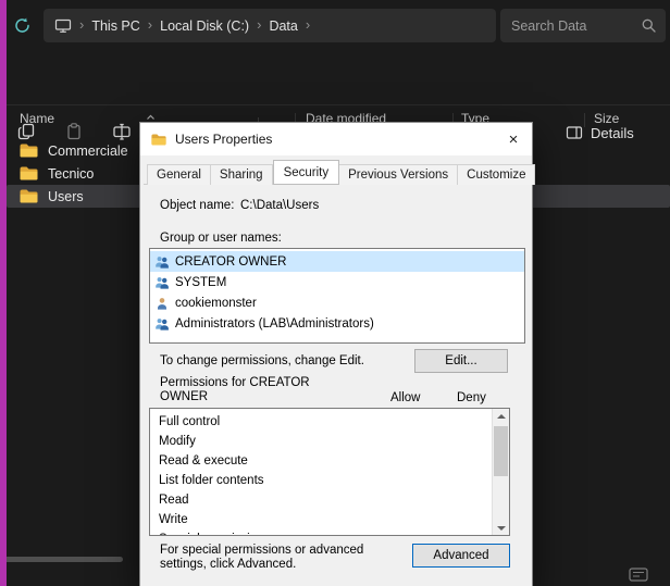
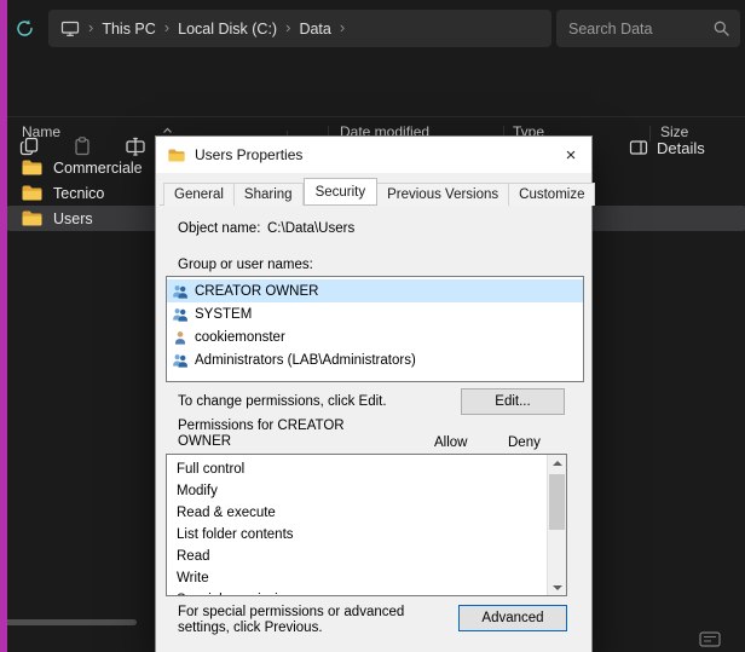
  ›
  This PC
  ›
  Local Disk (C:)
  ›
  Data
  ›
  Search Data
  Details
  Name
  Date modified
  Type
  Size
  Commerciale
  Tecnico
  Users
  Users Properties
  ×
  General
  Sharing
  Security
  Previous Versions
  Customize
  Object name:
  C:\Data\Users
  Group or user names:
  CREATOR OWNER
  SYSTEM
  cookiemonster
  Administrators (LAB\Administrators)
- To change permissions, change Edit.
+ To change permissions, click Edit.
  Edit...
  Permissions for CREATOR OWNER
  Allow
  Deny
  Full control
  Modify
  Read & execute
  List folder contents
  Read
  Write
- For special permissions or advanced settings, click Advanced.
+ For special permissions or advanced settings, click Previous.
  Advanced
